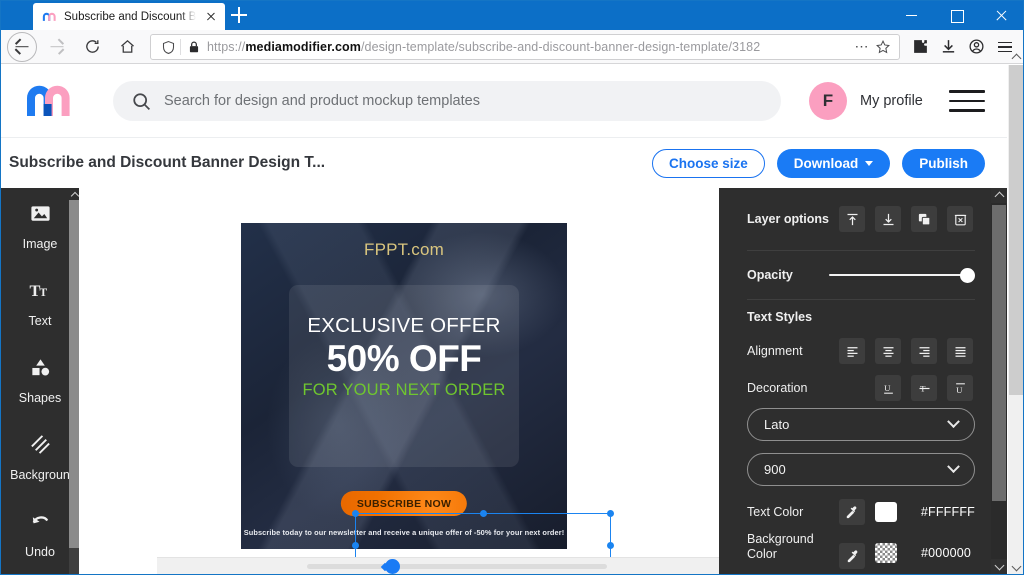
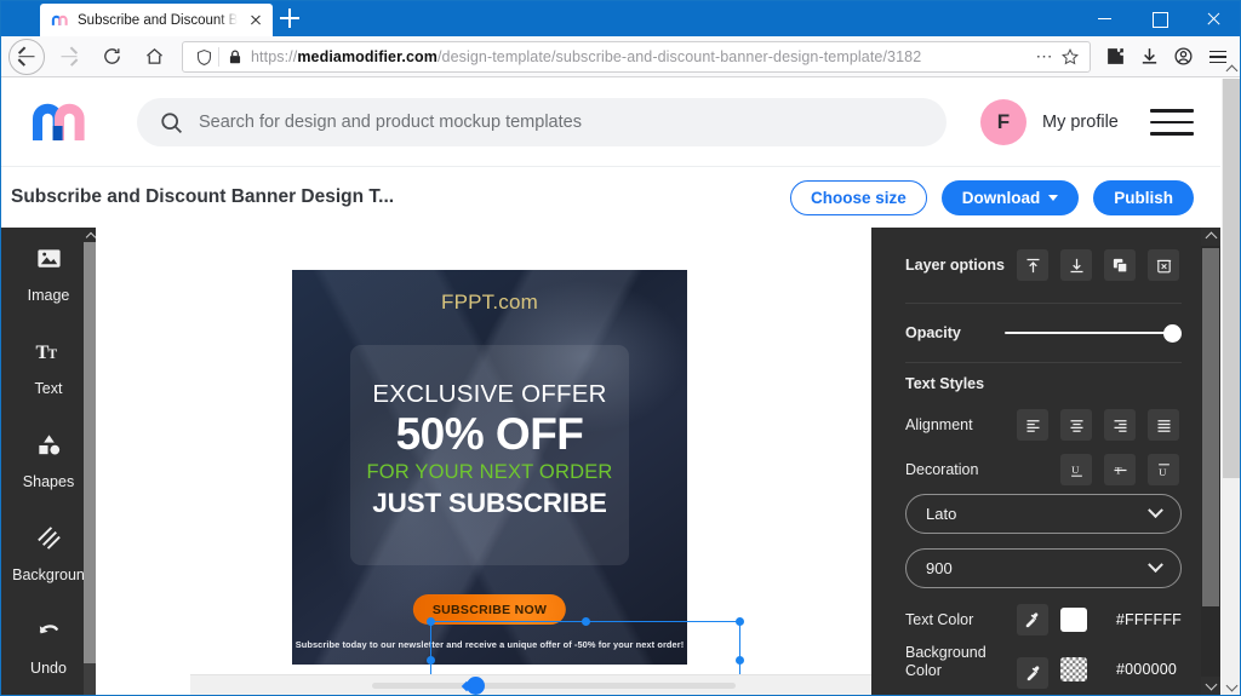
  Subscribe and Discount B
  https://mediamodifier.com/design-template/subscribe-and-discount-banner-design-template/3182
  ⋯
  Search for design and product mockup templates
  F
  My profile
  Subscribe and Discount Banner Design T...
  Choose size
  Download
  Publish
  Image
  T
  T
  Text
  Shapes
  Backgroun
  Undo
  FPPT.com
  EXCLUSIVE OFFER
  50% OFF
  FOR YOUR NEXT ORDER
+ JUST SUBSCRIBE
  SUBSCRIBE NOW
  Subscribe today to our newsletter and receive a unique offer of -50% for your next order!
  Layer options
  Opacity
  Text Styles
  Alignment
  Decoration
  U
  U
  Lato
  900
  Text Color
  #FFFFFF
  Background
  Color
  #000000
